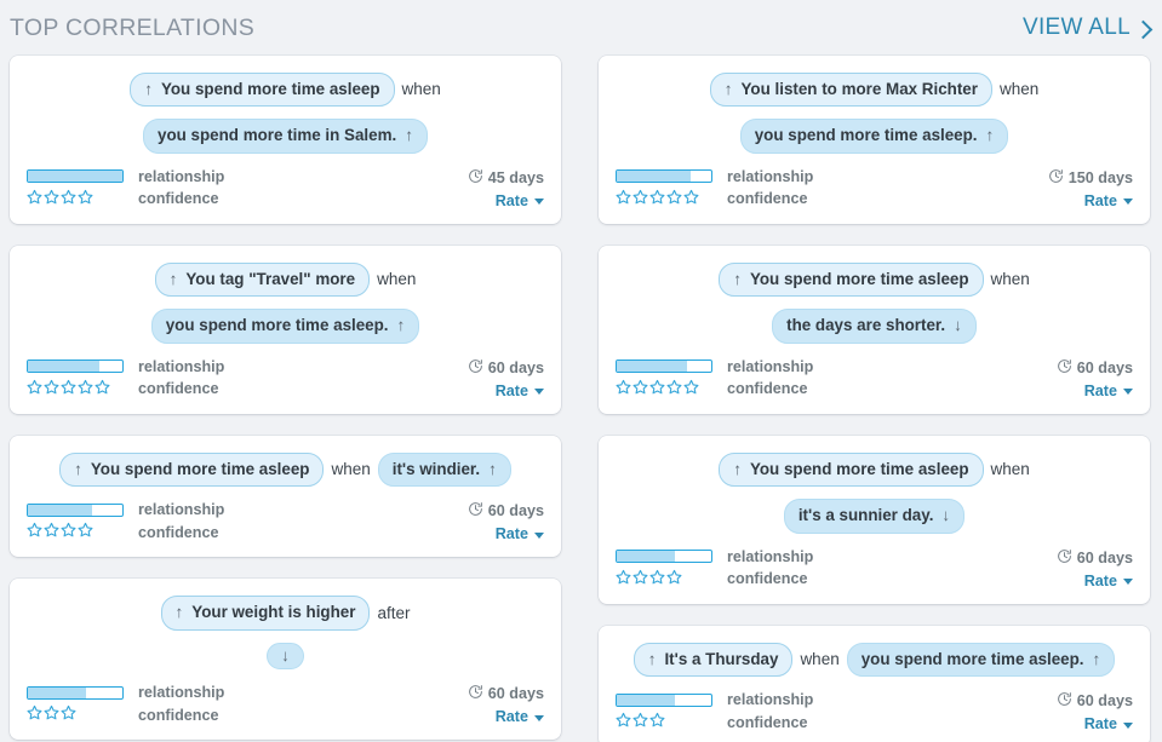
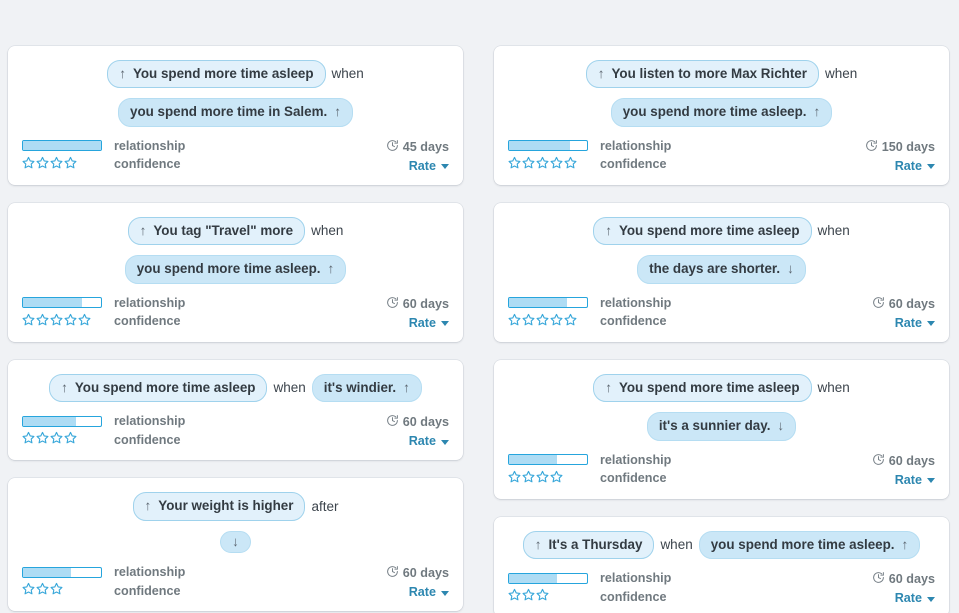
- TOP CORRELATIONS
- VIEW ALL
  ↑
  You spend more time asleep
  when
  you spend more time in Salem.
  ↑
  relationship
  confidence
  45 days
  Rate
  ↑
  You tag "Travel" more
  when
  you spend more time asleep.
  ↑
  relationship
  confidence
  60 days
  Rate
  ↑
  You spend more time asleep
  when
  it's windier.
  ↑
  relationship
  confidence
  60 days
  Rate
  ↑
  Your weight is higher
  after
  ↓
  relationship
  confidence
  60 days
  Rate
  ↑
  You listen to more Max Richter
  when
  you spend more time asleep.
  ↑
  relationship
  confidence
  150 days
  Rate
  ↑
  You spend more time asleep
  when
  the days are shorter.
  ↓
  relationship
  confidence
  60 days
  Rate
  ↑
  You spend more time asleep
  when
  it's a sunnier day.
  ↓
  relationship
  confidence
  60 days
  Rate
  ↑
  It's a Thursday
  when
  you spend more time asleep.
  ↑
  relationship
  confidence
  60 days
  Rate
